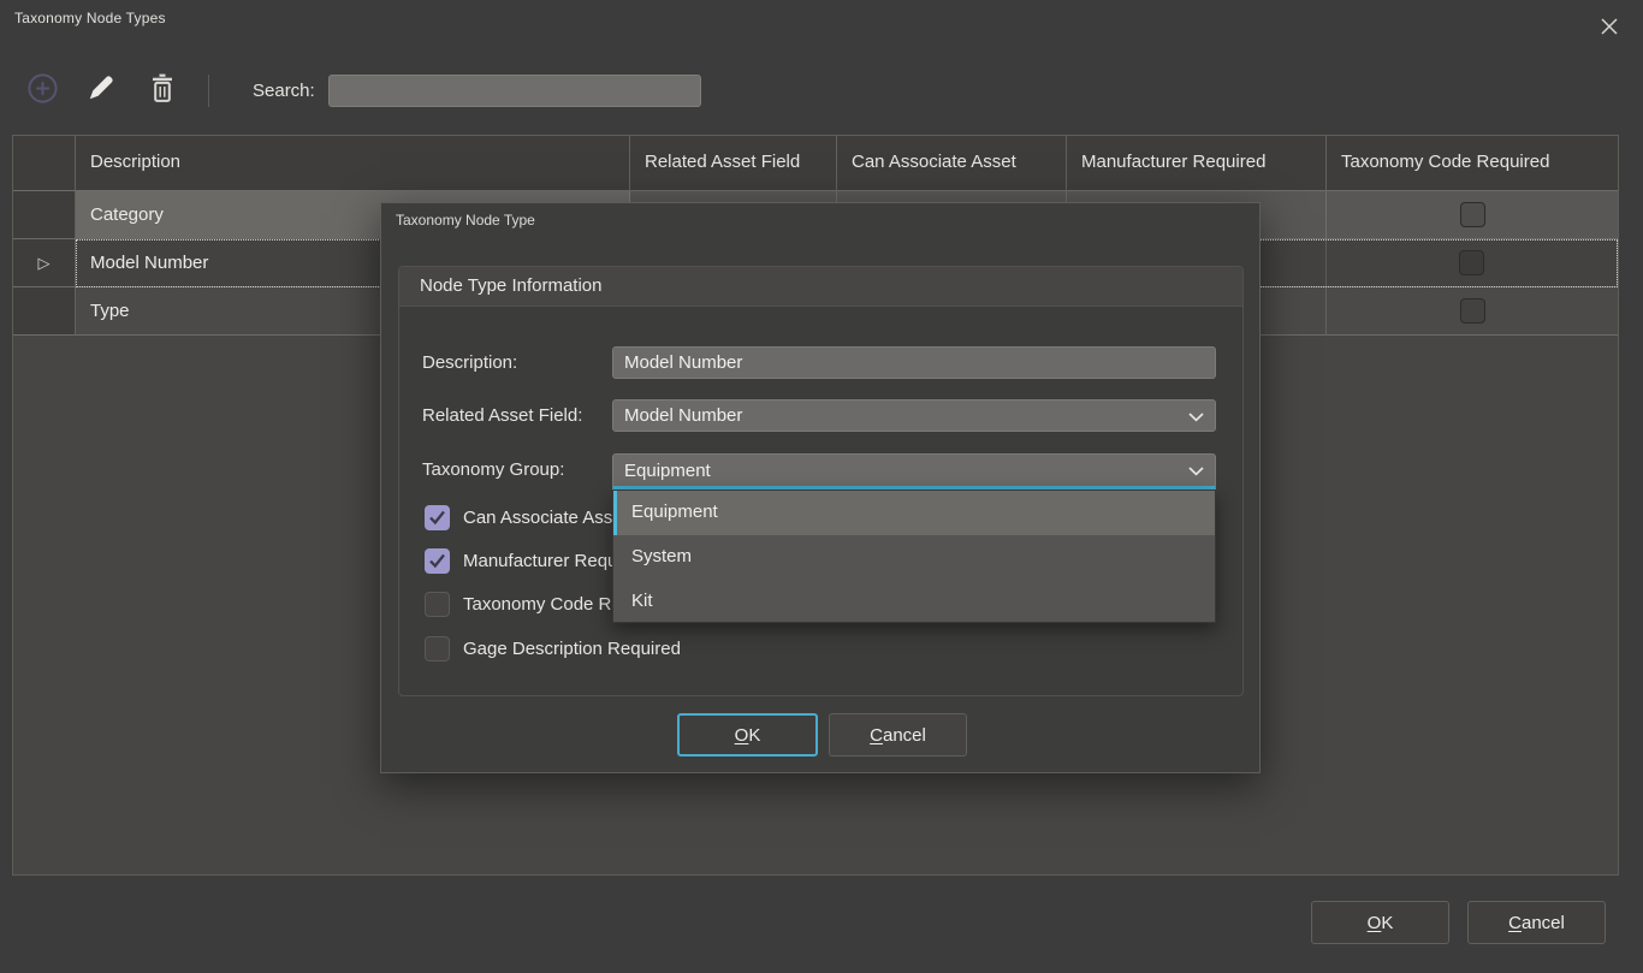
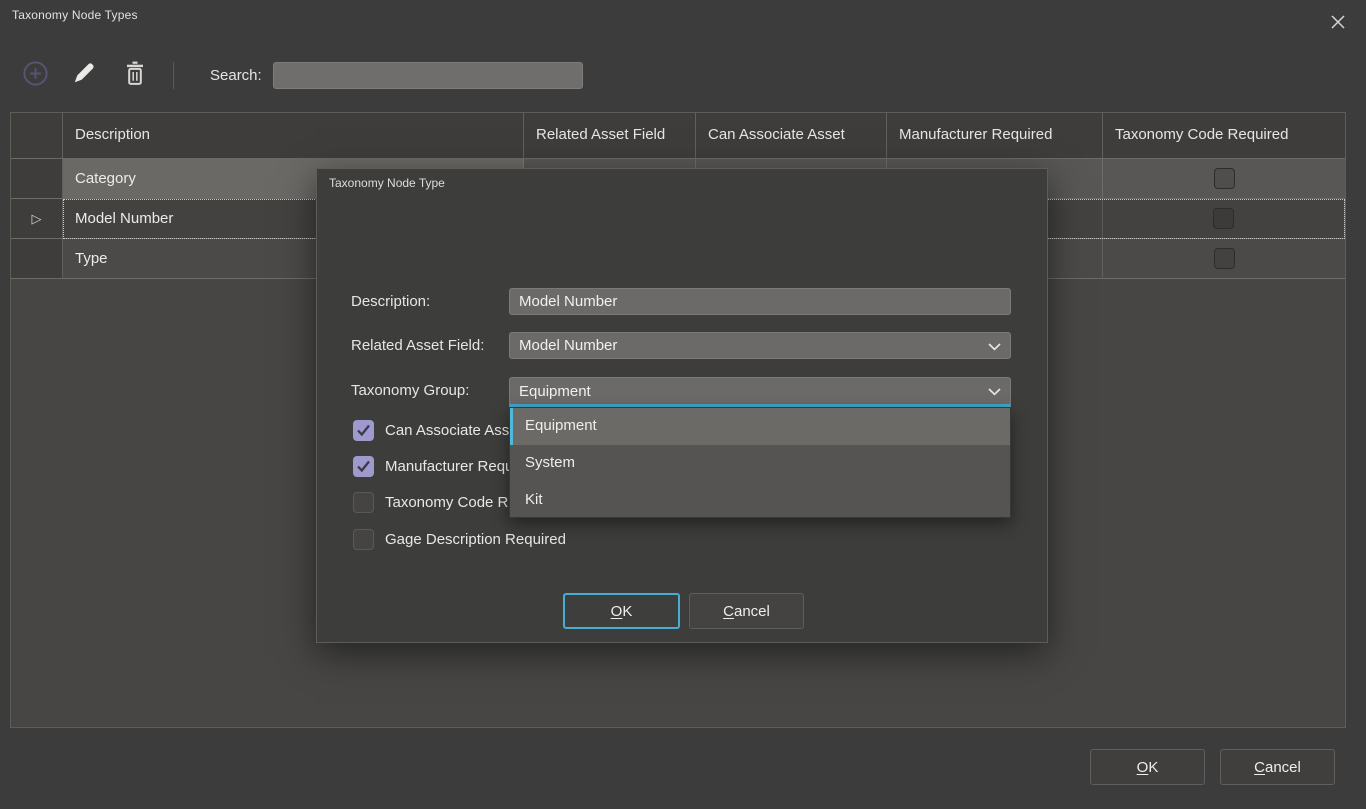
  Taxonomy Node Types
  Search:
  Description
  Related Asset Field
  Can Associate Asset
  Manufacturer Required
  Taxonomy Code Required
  Category
  ▷
  Model Number
  Type
  Taxonomy Node Type
- Node Type Information
  Description:
  Model Number
  Related Asset Field:
  Model Number
  Taxonomy Group:
  Equipment
  Can Associate Ass
  Manufacturer Req
  Gage Description Required
  Equipment
  System
  Kit
  OK
  Cancel
  OK
  Cancel
